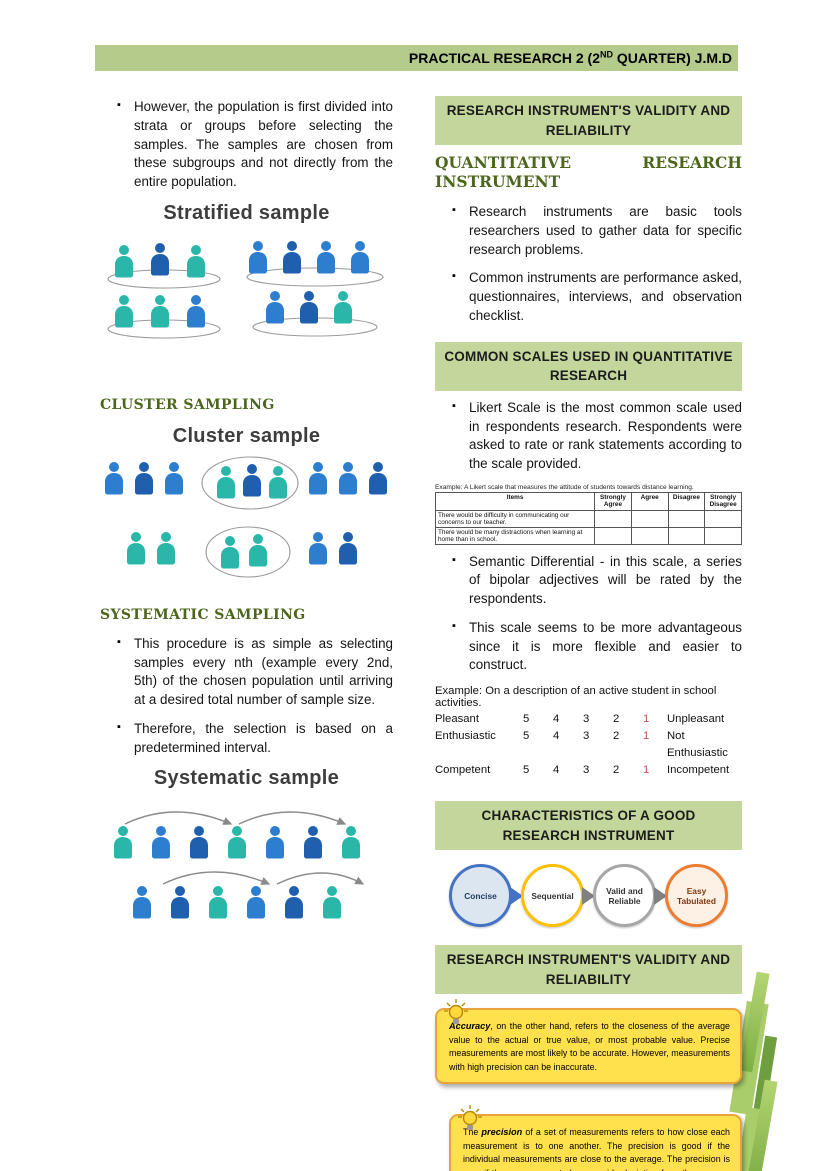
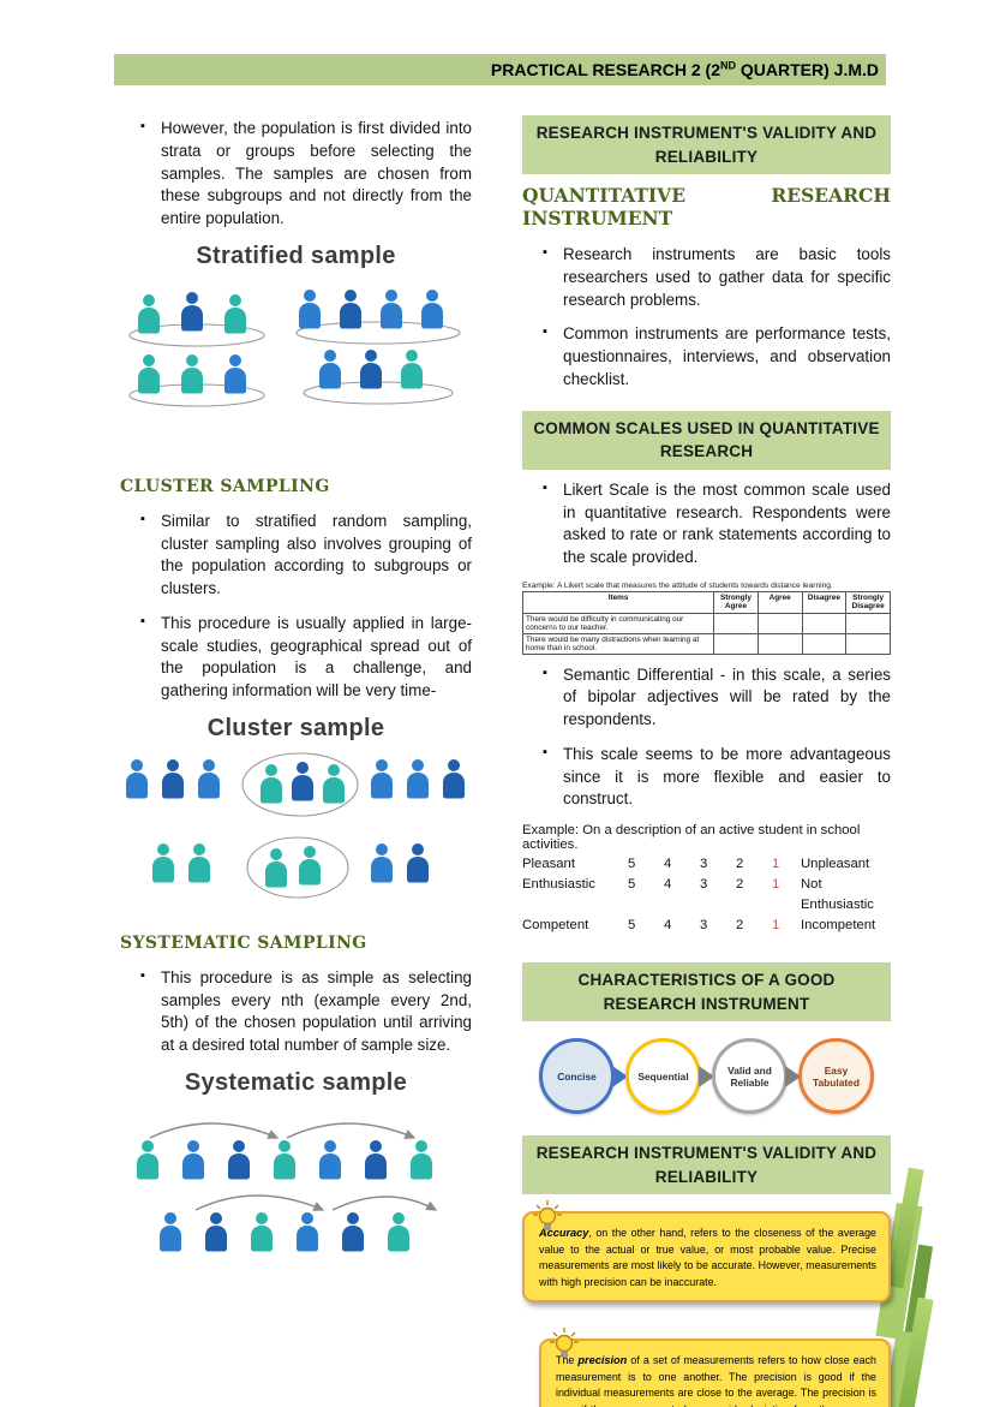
  PRACTICAL RESEARCH 2 (2ND QUARTER) J.M.D
  However, the population is first divided into strata or groups before selecting the samples. The samples are chosen from these subgroups and not directly from the entire population.
  Stratified sample
  CLUSTER SAMPLING
+ Similar to stratified random sampling, cluster sampling also involves grouping of the population according to subgroups or clusters.
+ This procedure is usually applied in large-scale studies, geographical spread out of the population is a challenge, and gathering information will be very time-
  Cluster sample
  SYSTEMATIC SAMPLING
  This procedure is as simple as selecting samples every nth (example every 2nd, 5th) of the chosen population until arriving at a desired total number of sample size.
- Therefore, the selection is based on a predetermined interval.
  Systematic sample
  RESEARCH INSTRUMENT'S VALIDITY AND RELIABILITY
  QUANTITATIVE
  RESEARCH
  INSTRUMENT
  Research instruments are basic tools researchers used to gather data for specific research problems.
- Common instruments are performance asked, questionnaires, interviews, and observation checklist.
+ Common instruments are performance tests, questionnaires, interviews, and observation checklist.
  COMMON SCALES USED IN QUANTITATIVE RESEARCH
- Likert Scale is the most common scale used in respondents research. Respondents were asked to rate or rank statements according to the scale provided.
+ Likert Scale is the most common scale used in quantitative research. Respondents were asked to rate or rank statements according to the scale provided.
  Semantic Differential - in this scale, a series of bipolar adjectives will be rated by the respondents.
  This scale seems to be more advantageous since it is more flexible and easier to construct.
  Example: On a description of an active student in school activities.
  Pleasant
  5
  4
  3
  2
  1
  Unpleasant
  Enthusiastic
  5
  4
  3
  2
  1
  Not Enthusiastic
  Competent
  5
  4
  3
  2
  1
  Incompetent
  CHARACTERISTICS OF A GOOD RESEARCH INSTRUMENT
  Concise
  Sequential
  Valid and Reliable
  Easy Tabulated
  RESEARCH INSTRUMENT'S VALIDITY AND RELIABILITY
  Accuracy, on the other hand, refers to the closeness of the average value to the actual or true value, or most probable value. Precise measurements are most likely to be accurate. However, measurements with high precision can be inaccurate.
  The precision of a set of measurements refers to how close each measurement is to one another. The precision is good if the individual measurements are close to the average. The precision is
